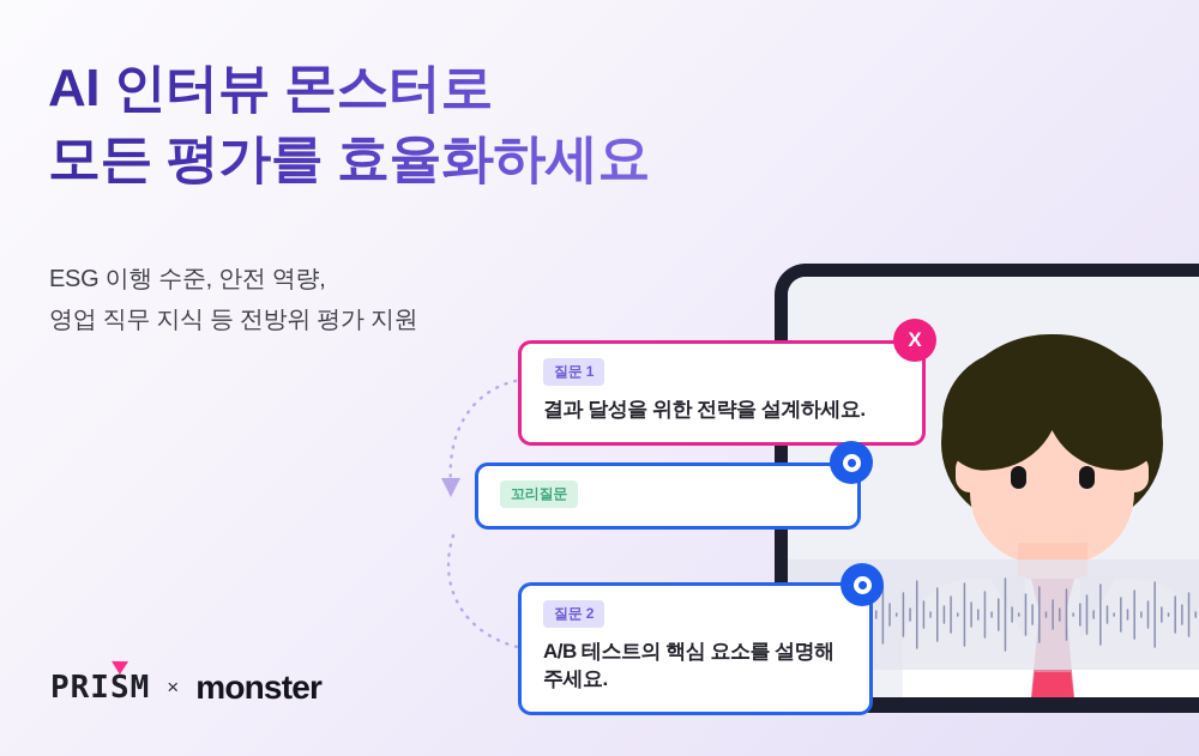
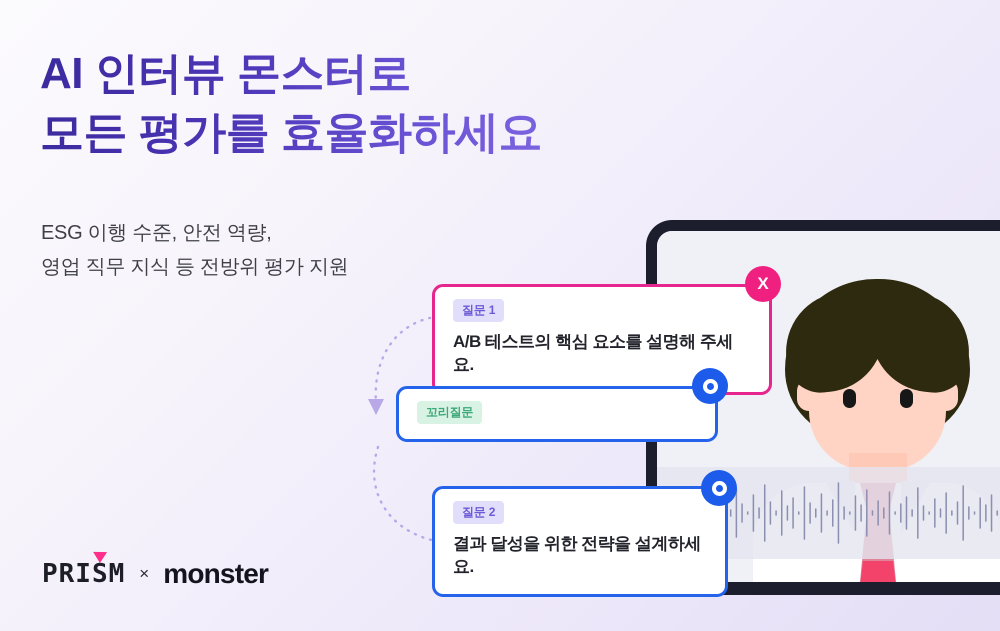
  AI 인터뷰 몬스터로
  모든 평가를 효율화하세요
  ESG 이행 수준, 안전 역량,
  영업 직무 지식 등 전방위 평가 지원
  PRISM
  ×
  monster
  질문 1
- 결과 달성을 위한 전략을 설계하세요.
+ A/B 테스트의 핵심 요소를 설명해 주세요.
  꼬리질문
  질문 2
- A/B 테스트의 핵심 요소를 설명해 주세요.
+ 결과 달성을 위한 전략을 설계하세요.
  X
